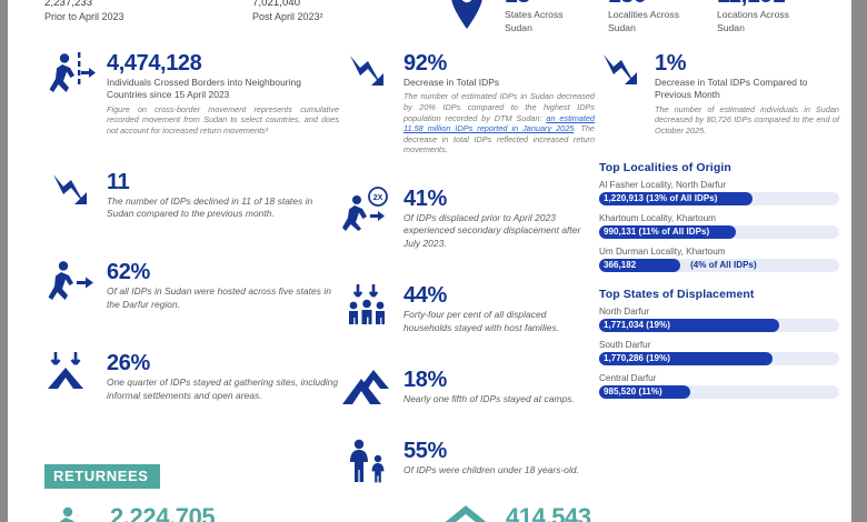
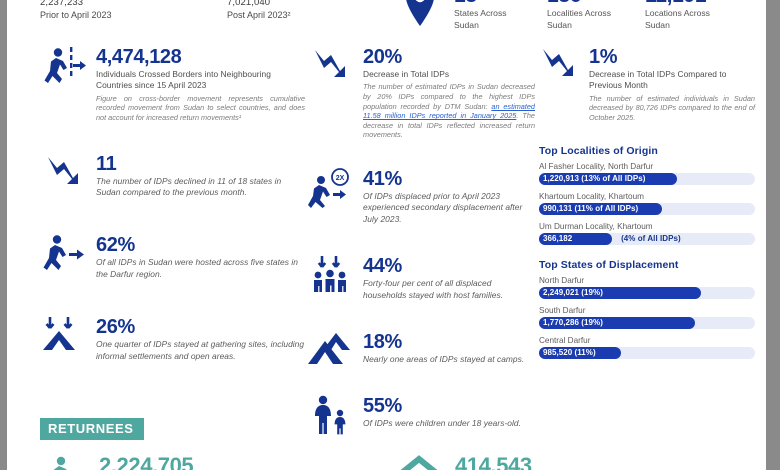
  2,237,233
  Prior to April 2023
  7,021,040
  Post April 2023²
  States Across
  Sudan
  Localities Across
  Sudan
  Locations Across
  Sudan
  4,474,128
  Individuals Crossed Borders into Neighbouring Countries since 15 April 2023
  Figure on cross-border movement represents cumulative recorded movement from Sudan to select countries, and does not account for increased return movements¹
  11
  The number of IDPs declined in 11 of 18 states in Sudan compared to the previous month.
  62%
  Of all IDPs in Sudan were hosted across five states in the Darfur region.
  26%
  One quarter of IDPs stayed at gathering sites, including informal settlements and open areas.
- 92%
+ 20%
  Decrease in Total IDPs
  The number of estimated IDPs in Sudan decreased by 20% IDPs compared to the highest IDPs population recorded by DTM Sudan: an estimated 11.58 million IDPs reported in January 2025. The decrease in total IDPs reflected increased return movements.
  41%
  Of IDPs displaced prior to April 2023 experienced secondary displacement after July 2023.
  44%
  Forty-four per cent of all displaced households stayed with host families.
  18%
- Nearly one fifth of IDPs stayed at camps.
+ Nearly one areas of IDPs stayed at camps.
  55%
  Of IDPs were children under 18 years-old.
  1%
  Decrease in Total IDPs Compared to Previous Month
  The number of estimated individuals in Sudan decreased by 80,726 IDPs compared to the end of October 2025.
  Top Localities of Origin
  Al Fasher Locality, North Darfur
  1,220,913 (13% of All IDPs)
  Khartoum Locality, Khartoum
  990,131 (11% of All IDPs)
  Um Durman Locality, Khartoum
  366,182
  (4% of All IDPs)
  Top States of Displacement
  North Darfur
- 1,771,034 (19%)
+ 2,249,021 (19%)
  South Darfur
  1,770,286 (19%)
  Central Darfur
  985,520 (11%)
  RETURNEES
  2,224,705
  414,543
